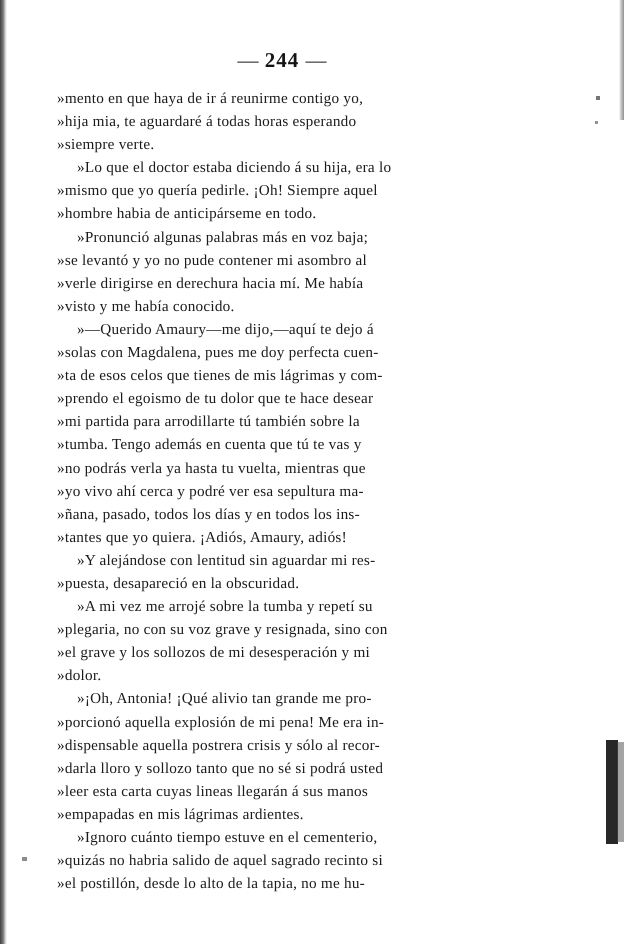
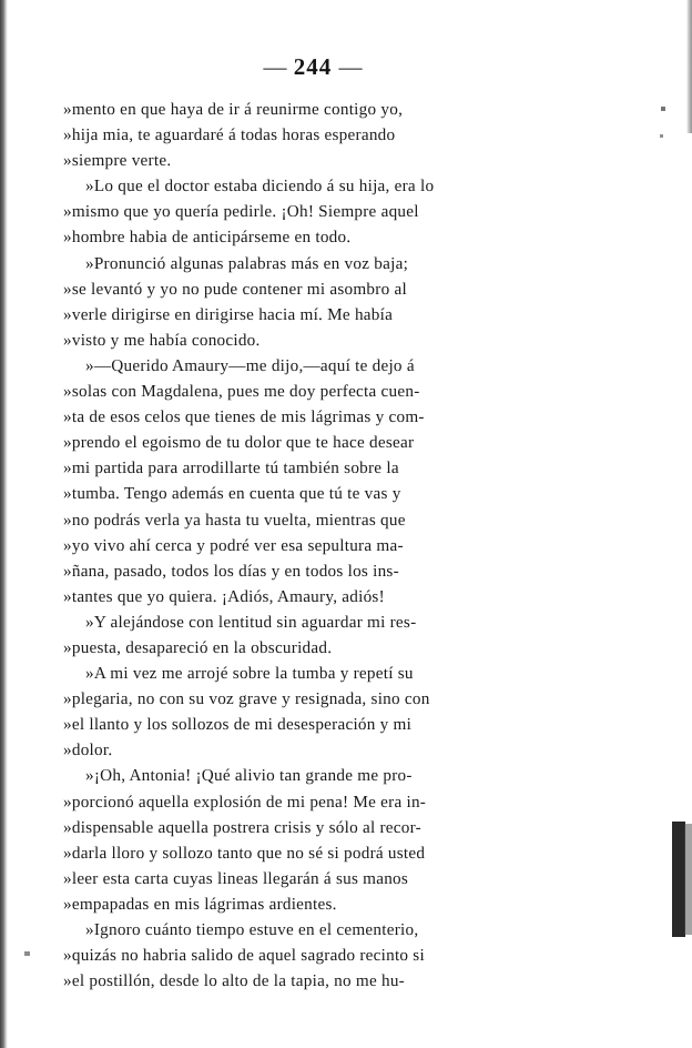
  — 244 —
  »mento en que haya de ir á reunirme contigo yo,
  »hija mia, te aguardaré á todas horas esperando
  »siempre verte.
  »Lo que el doctor estaba diciendo á su hija, era lo
  »mismo que yo quería pedirle. ¡Oh! Siempre aquel
  »hombre habia de anticipárseme en todo.
  »Pronunció algunas palabras más en voz baja;
  »se levantó y yo no pude contener mi asombro al
- »verle dirigirse en derechura hacia mí. Me había
+ »verle dirigirse en dirigirse hacia mí. Me había
  »visto y me había conocido.
  »—Querido Amaury—me dijo,—aquí te dejo á
  »solas con Magdalena, pues me doy perfecta cuen-
  »ta de esos celos que tienes de mis lágrimas y com-
  »prendo el egoismo de tu dolor que te hace desear
  »mi partida para arrodillarte tú también sobre la
  »tumba. Tengo además en cuenta que tú te vas y
  »no podrás verla ya hasta tu vuelta, mientras que
  »yo vivo ahí cerca y podré ver esa sepultura ma-
  »ñana, pasado, todos los días y en todos los ins-
  »tantes que yo quiera. ¡Adiós, Amaury, adiós!
  »Y alejándose con lentitud sin aguardar mi res-
  »puesta, desapareció en la obscuridad.
  »A mi vez me arrojé sobre la tumba y repetí su
  »plegaria, no con su voz grave y resignada, sino con
- »el grave y los sollozos de mi desesperación y mi
+ »el llanto y los sollozos de mi desesperación y mi
  »dolor.
  »¡Oh, Antonia! ¡Qué alivio tan grande me pro-
  »porcionó aquella explosión de mi pena! Me era in-
  »dispensable aquella postrera crisis y sólo al recor-
  »darla lloro y sollozo tanto que no sé si podrá usted
  »leer esta carta cuyas lineas llegarán á sus manos
  »empapadas en mis lágrimas ardientes.
  »Ignoro cuánto tiempo estuve en el cementerio,
  »quizás no habria salido de aquel sagrado recinto si
  »el postillón, desde lo alto de la tapia, no me hu-
